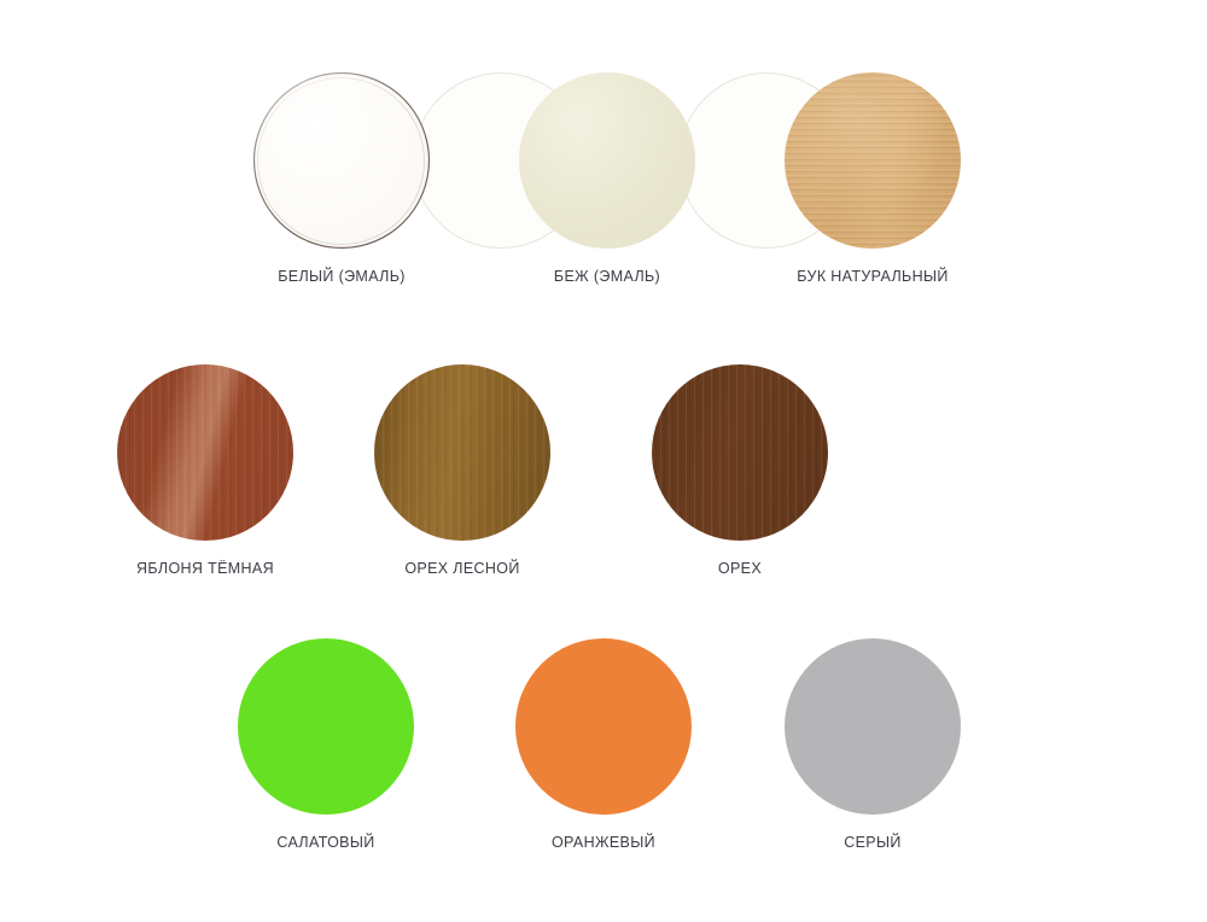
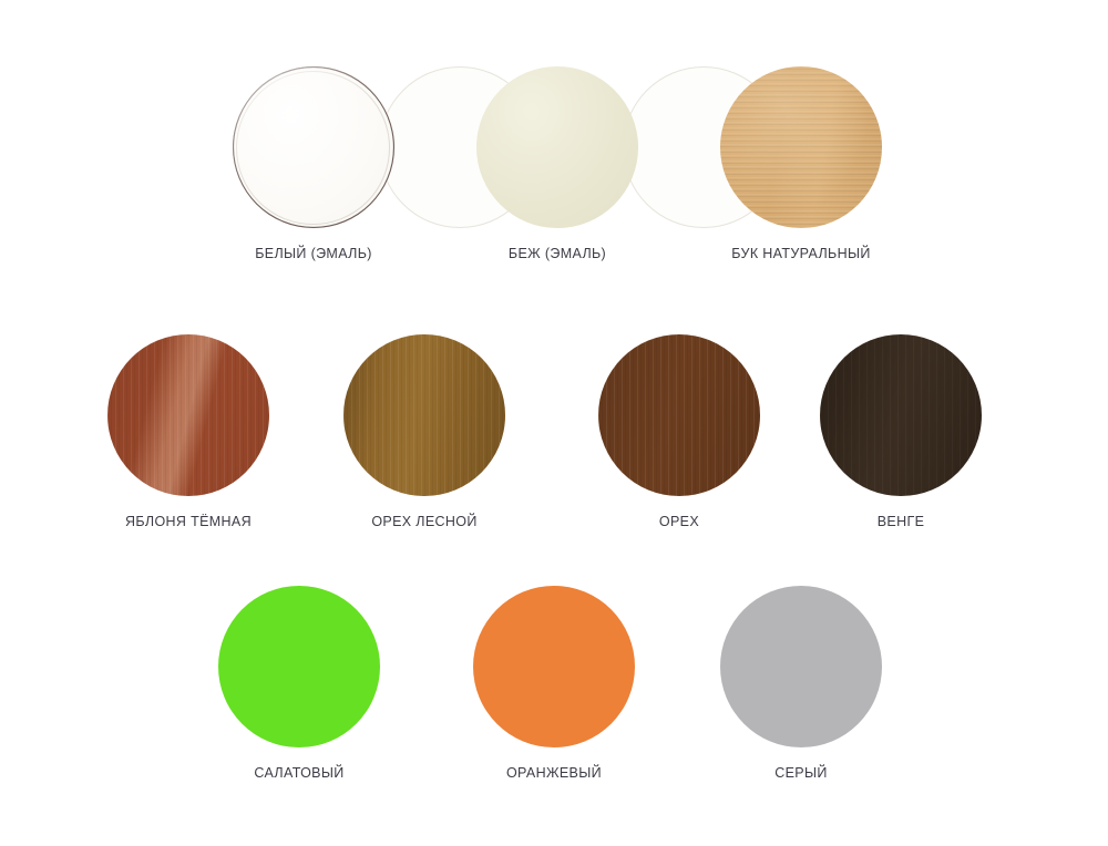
  БЕЛЫЙ (ЭМАЛЬ)
  БЕЖ (ЭМАЛЬ)
  БУК НАТУРАЛЬНЫЙ
  ЯБЛОНЯ ТЁМНАЯ
  ОРЕХ ЛЕСНОЙ
  ОРЕХ
+ ВЕНГЕ
  САЛАТОВЫЙ
  ОРАНЖЕВЫЙ
  СЕРЫЙ
